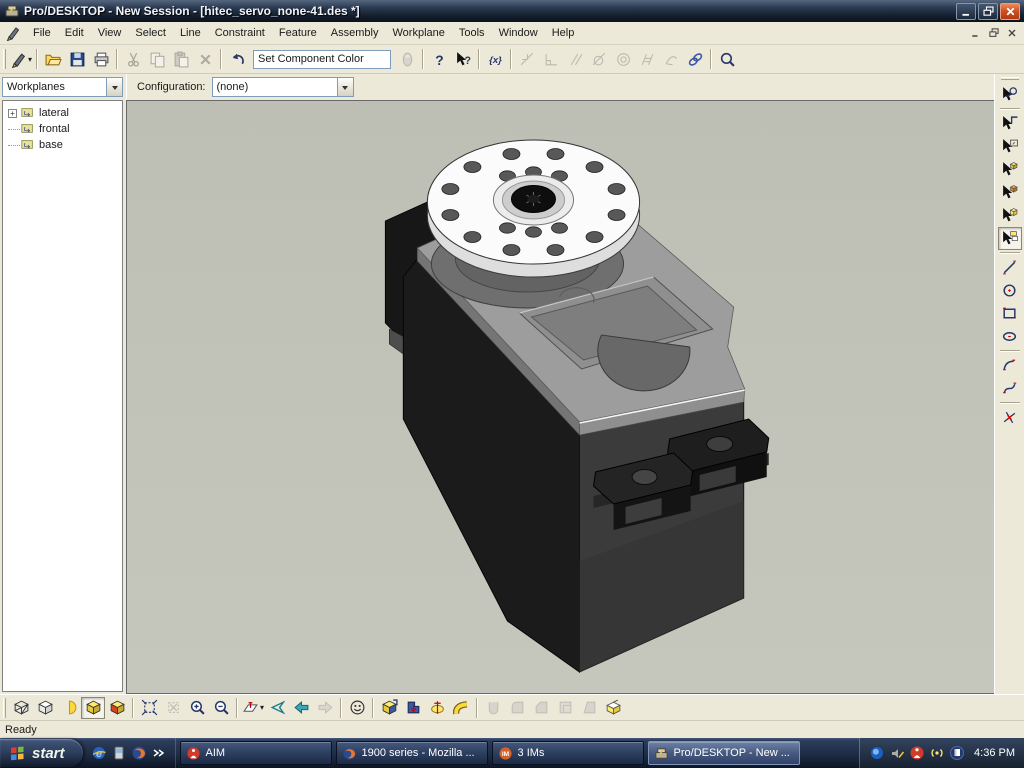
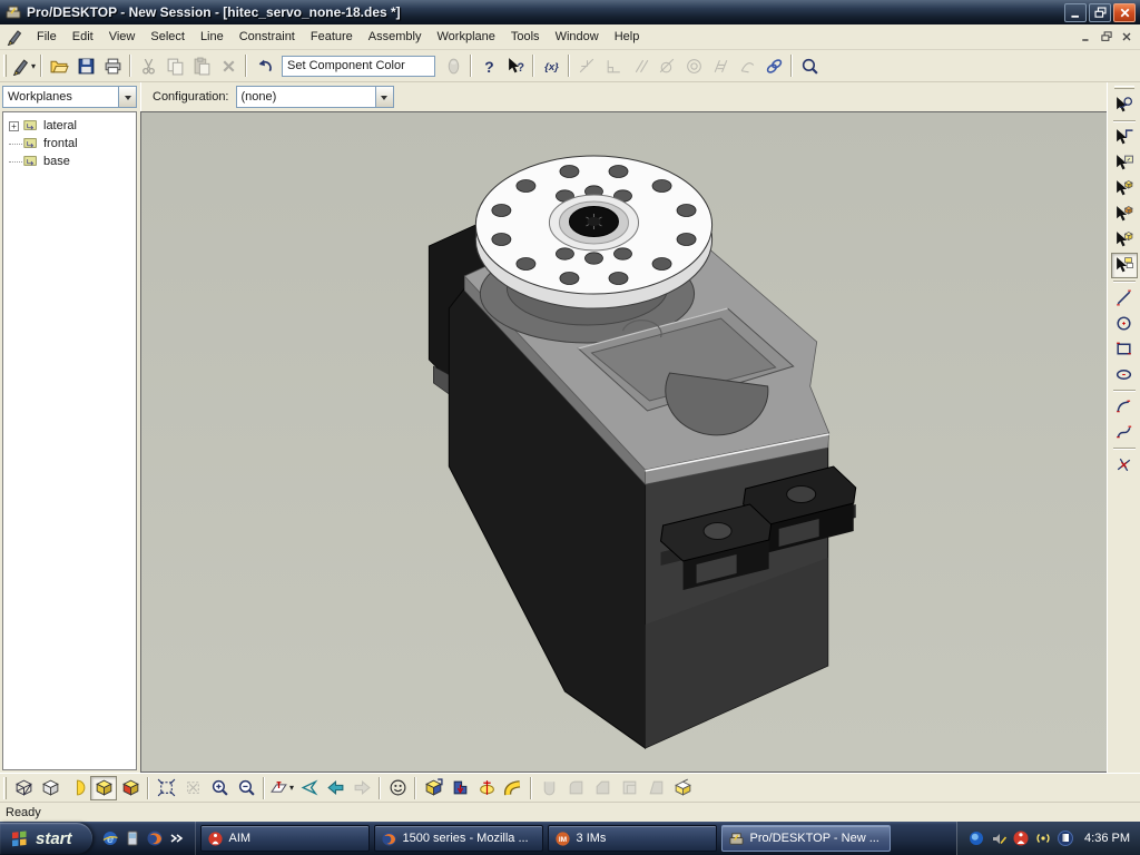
- Pro/DESKTOP - New Session - [hitec_servo_none-41.des *]
+ Pro/DESKTOP - New Session - [hitec_servo_none-18.des *]
  File Edit View Select Line Constraint Feature Assembly Workplane Tools Window Help
  ▾
  Set Component Color
  ?
  ?
  {x}
  Workplanes
  +
  lateral
  frontal
  base
  Configuration:
  (none)
  ▾
  Ready
  start
  e
  AIM
- 1900 series - Mozilla ...
+ 1500 series - Mozilla ...
  3 IMs
  Pro/DESKTOP - New ...
  4:36 PM
